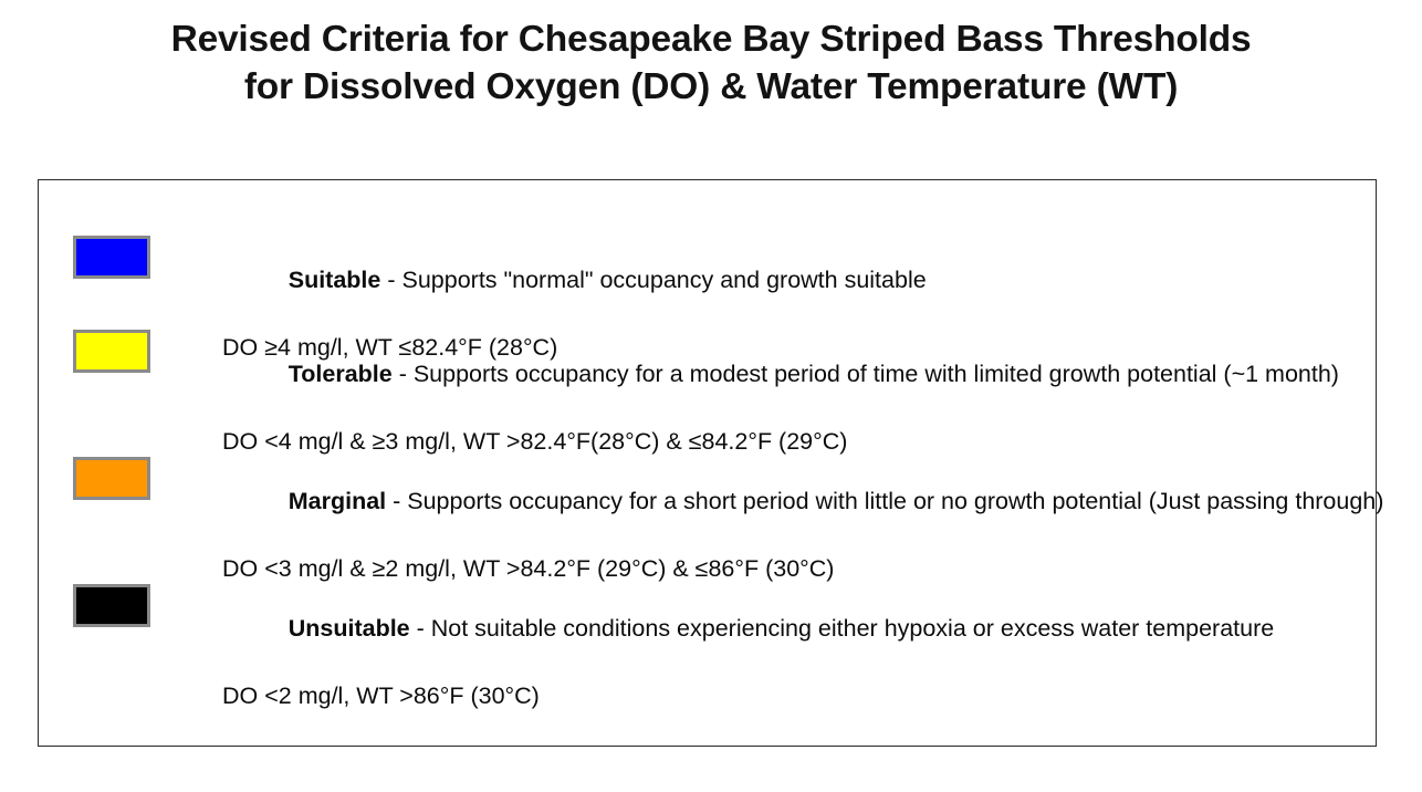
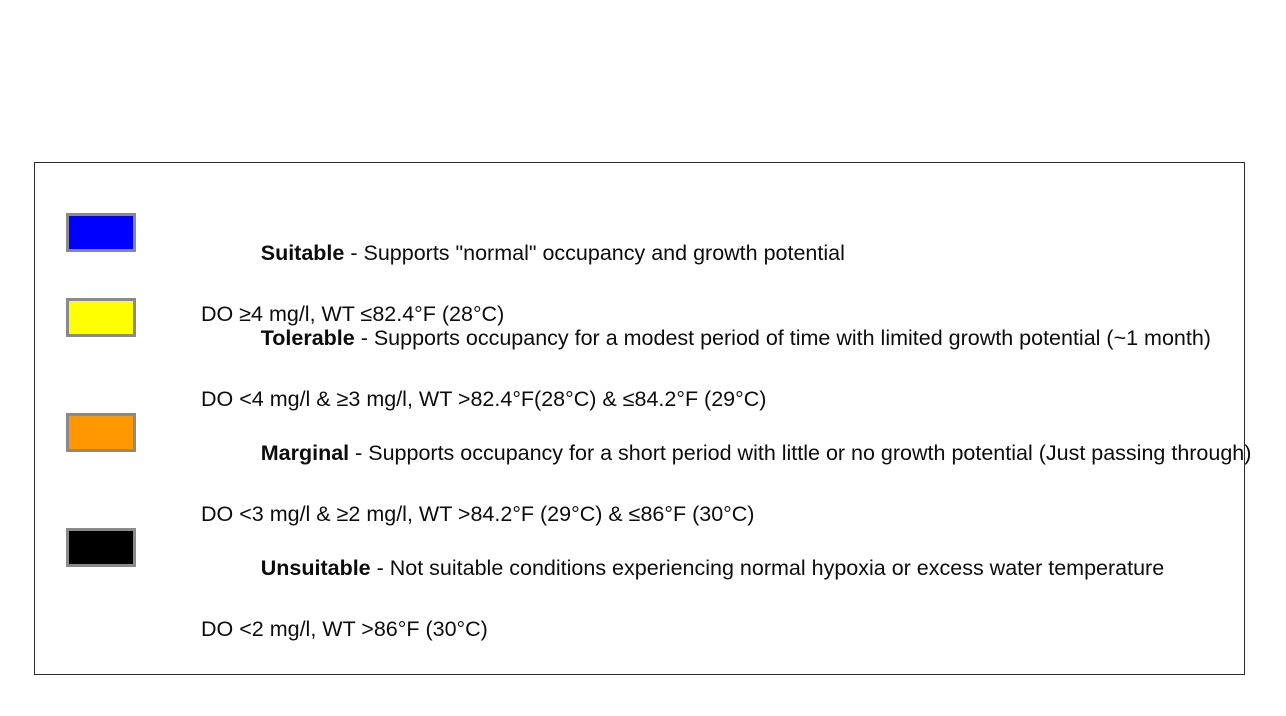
- Revised Criteria for Chesapeake Bay Striped Bass Thresholds
- for Dissolved Oxygen (DO) & Water Temperature (WT)
- Suitable - Supports "normal" occupancy and growth suitable
+ Suitable - Supports "normal" occupancy and growth potential
  DO ≥4 mg/l, WT ≤82.4°F (28°C)
  Tolerable - Supports occupancy for a modest period of time with limited growth potential (~1 month)
  DO <4 mg/l & ≥3 mg/l, WT >82.4°F(28°C) & ≤84.2°F (29°C)
  Marginal - Supports occupancy for a short period with little or no growth potential (Just passing through)
  DO <3 mg/l & ≥2 mg/l, WT >84.2°F (29°C) & ≤86°F (30°C)
- Unsuitable - Not suitable conditions experiencing either hypoxia or excess water temperature
+ Unsuitable - Not suitable conditions experiencing normal hypoxia or excess water temperature
  DO <2 mg/l, WT >86°F (30°C)
